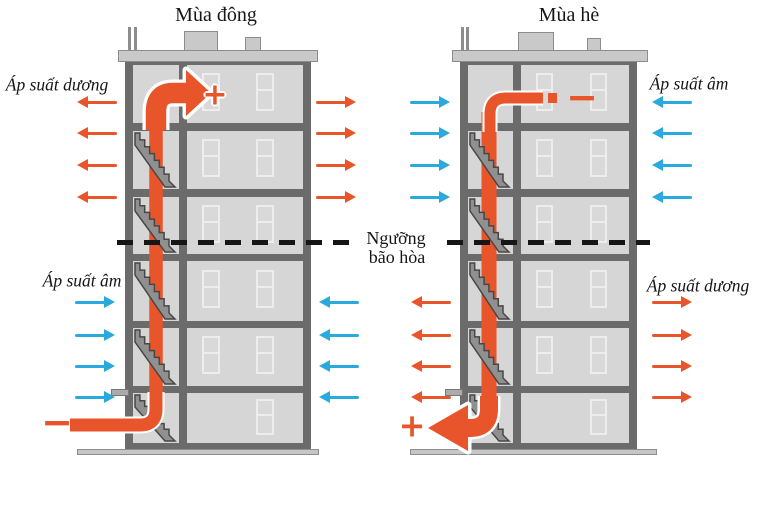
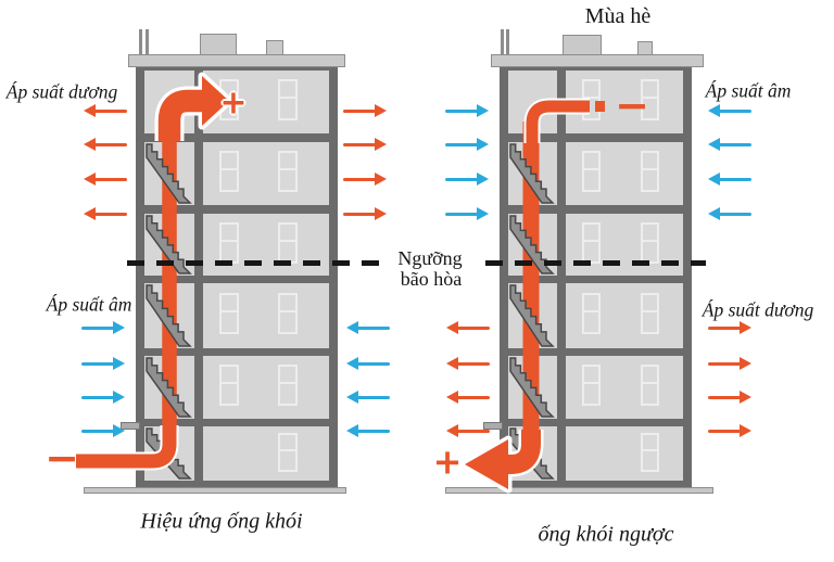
- Mùa đông
  Mùa hè
  Áp suất dương
  Áp suất âm
  Áp suất âm
  Áp suất dương
  Ngưỡng
  bão hòa
+ Hiệu ứng ống khói
+ ống khói ngược
  +
  −
  −
  +
